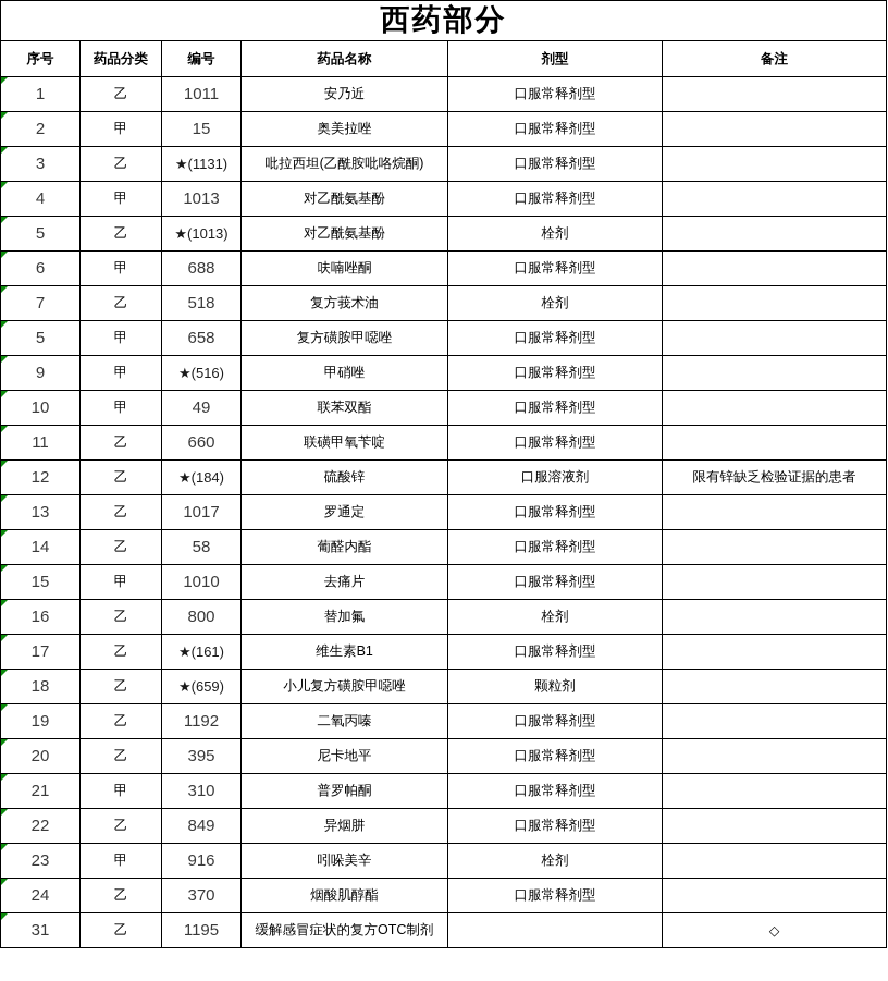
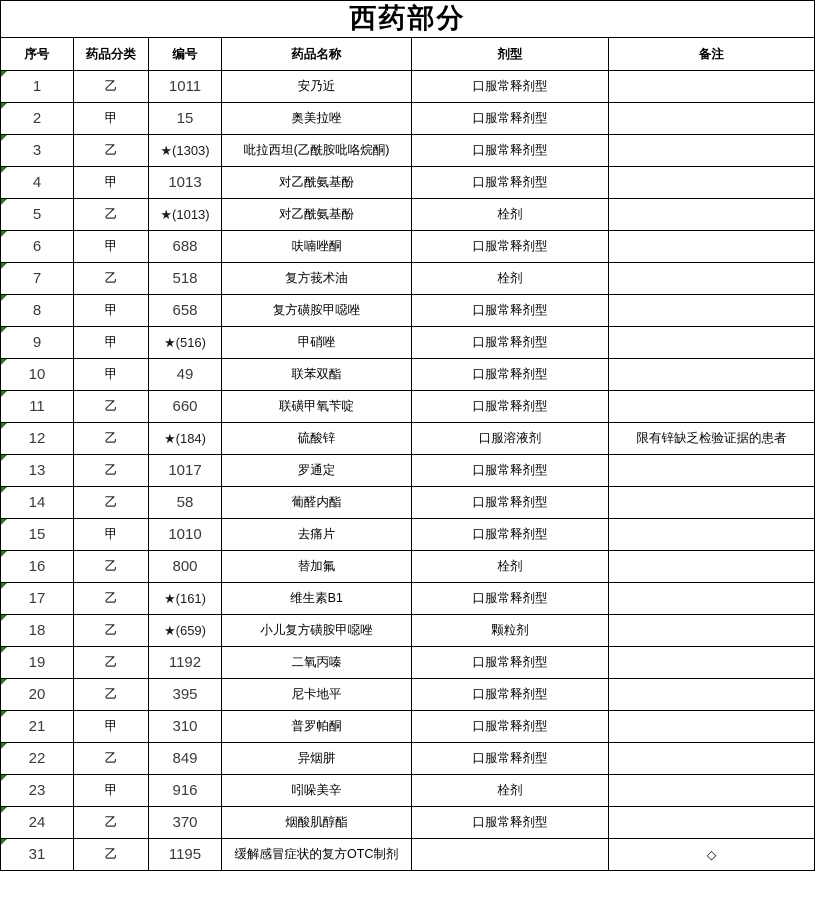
  西药部分
  序号	药品分类	编号	药品名称	剂型	备注
  1	乙	1011	安乃近	口服常释剂型
  2	甲	15	奥美拉唑	口服常释剂型
- 3	乙	★(1131)	吡拉西坦(乙酰胺吡咯烷酮)	口服常释剂型
+ 3	乙	★(1303)	吡拉西坦(乙酰胺吡咯烷酮)	口服常释剂型
  4	甲	1013	对乙酰氨基酚	口服常释剂型
  5	乙	★(1013)	对乙酰氨基酚	栓剂
  6	甲	688	呋喃唑酮	口服常释剂型
  7	乙	518	复方莪术油	栓剂
- 5	甲	658	复方磺胺甲噁唑	口服常释剂型
+ 8	甲	658	复方磺胺甲噁唑	口服常释剂型
  9	甲	★(516)	甲硝唑	口服常释剂型
  10	甲	49	联苯双酯	口服常释剂型
  11	乙	660	联磺甲氧苄啶	口服常释剂型
  12	乙	★(184)	硫酸锌	口服溶液剂	限有锌缺乏检验证据的患者
  13	乙	1017	罗通定	口服常释剂型
  14	乙	58	葡醛内酯	口服常释剂型
  15	甲	1010	去痛片	口服常释剂型
  16	乙	800	替加氟	栓剂
  17	乙	★(161)	维生素B1	口服常释剂型
  18	乙	★(659)	小儿复方磺胺甲噁唑	颗粒剂
  19	乙	1192	二氧丙嗪	口服常释剂型
  20	乙	395	尼卡地平	口服常释剂型
  21	甲	310	普罗帕酮	口服常释剂型
  22	乙	849	异烟肼	口服常释剂型
  23	甲	916	吲哚美辛	栓剂
  24	乙	370	烟酸肌醇酯	口服常释剂型
  31	乙	1195	缓解感冒症状的复方OTC制剂		◇
